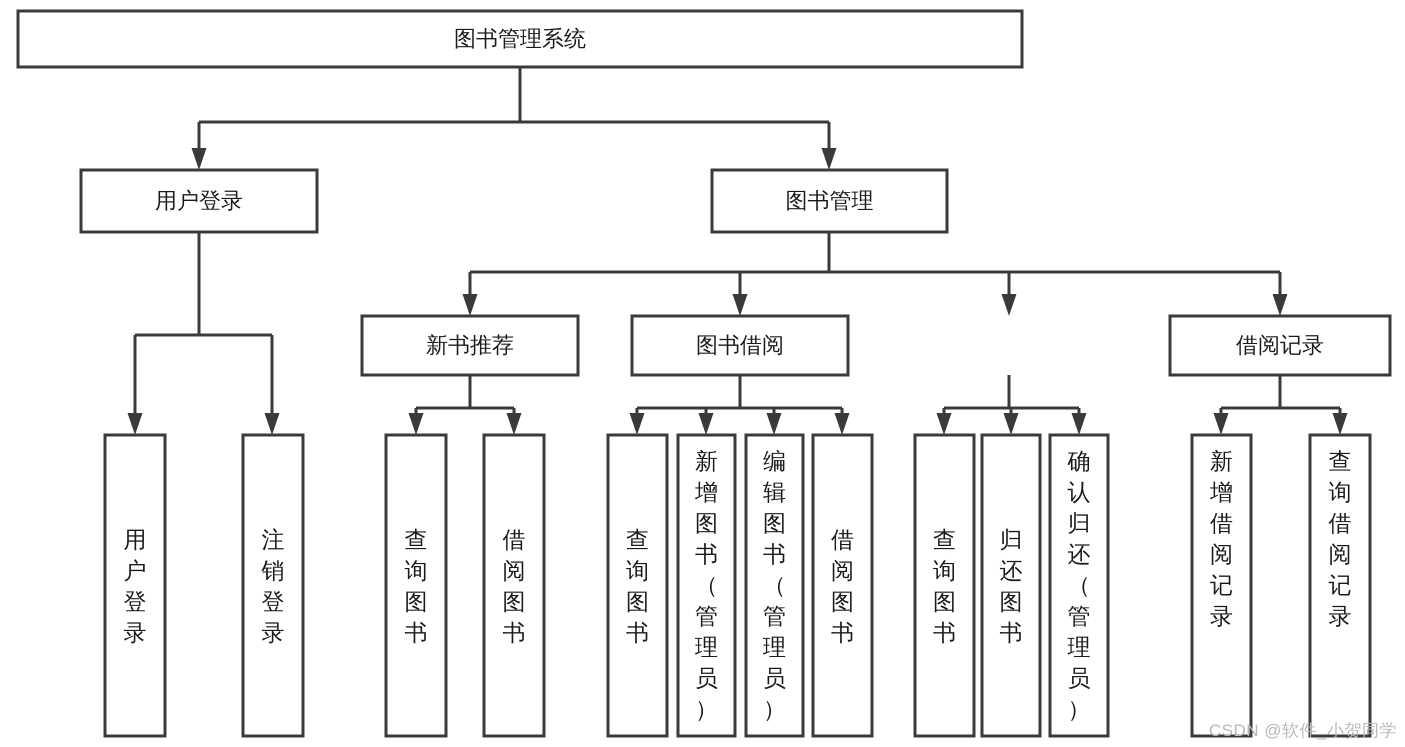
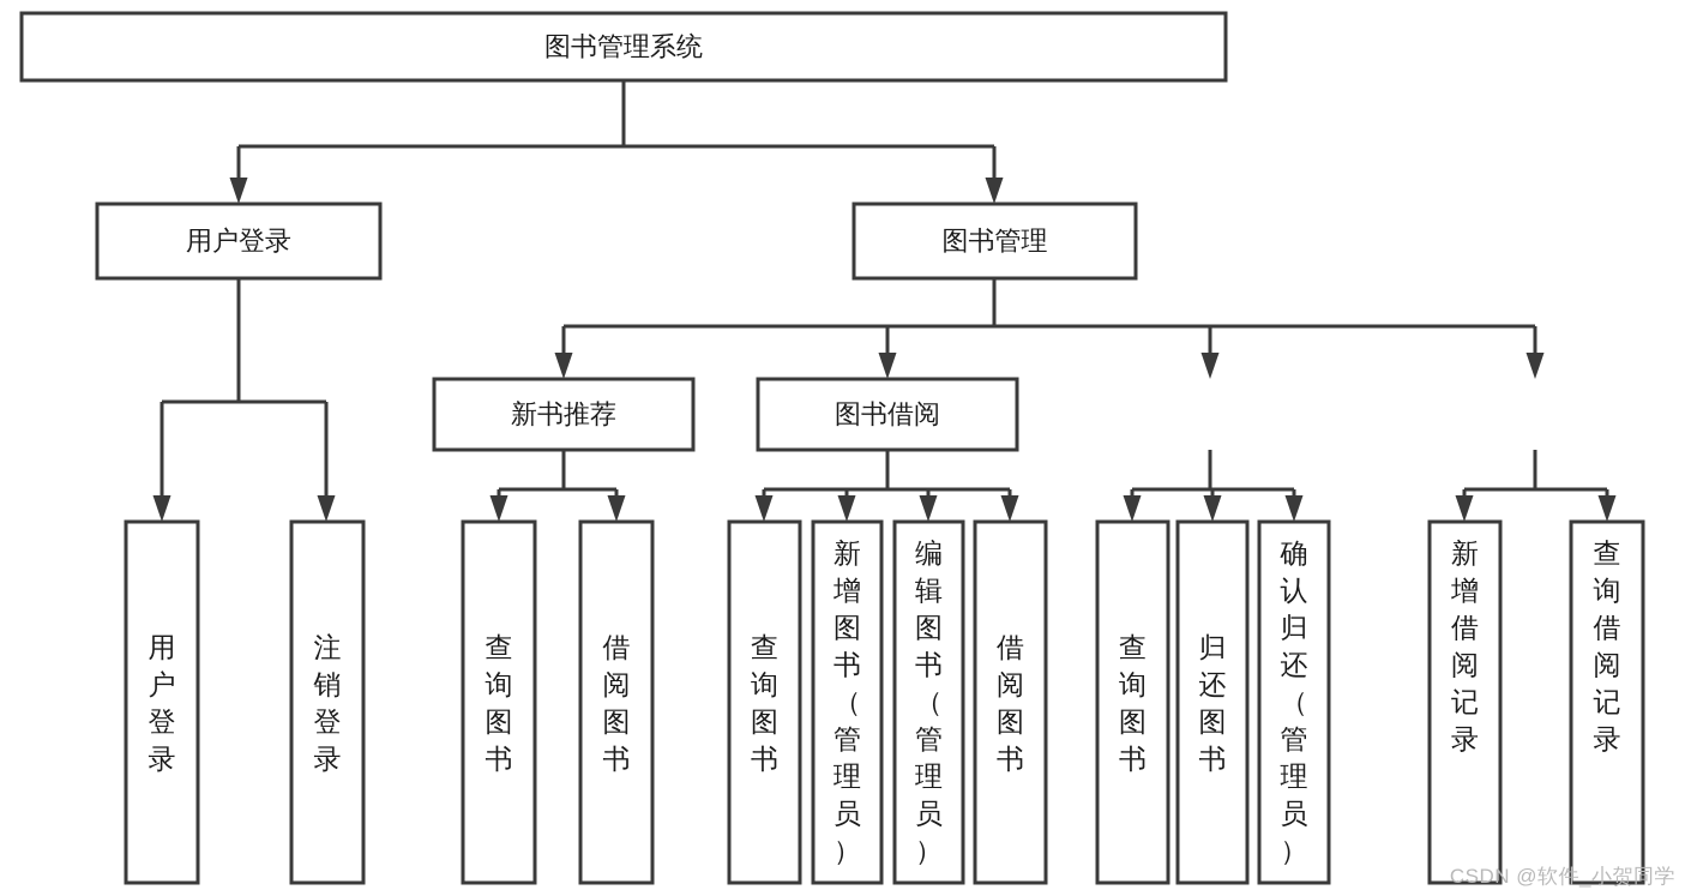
  图书管理系统
  用户登录
  图书管理
  新书推荐
  图书借阅
- 借阅记录
  用户登录
  注销登录
  查询图书
  借阅图书
  查询图书
  新增图书（管理员）
  编辑图书（管理员）
  借阅图书
  查询图书
  归还图书
  确认归还（管理员）
  新增借阅记录
  查询借阅记录
  CSDN @软件_小贺同学
